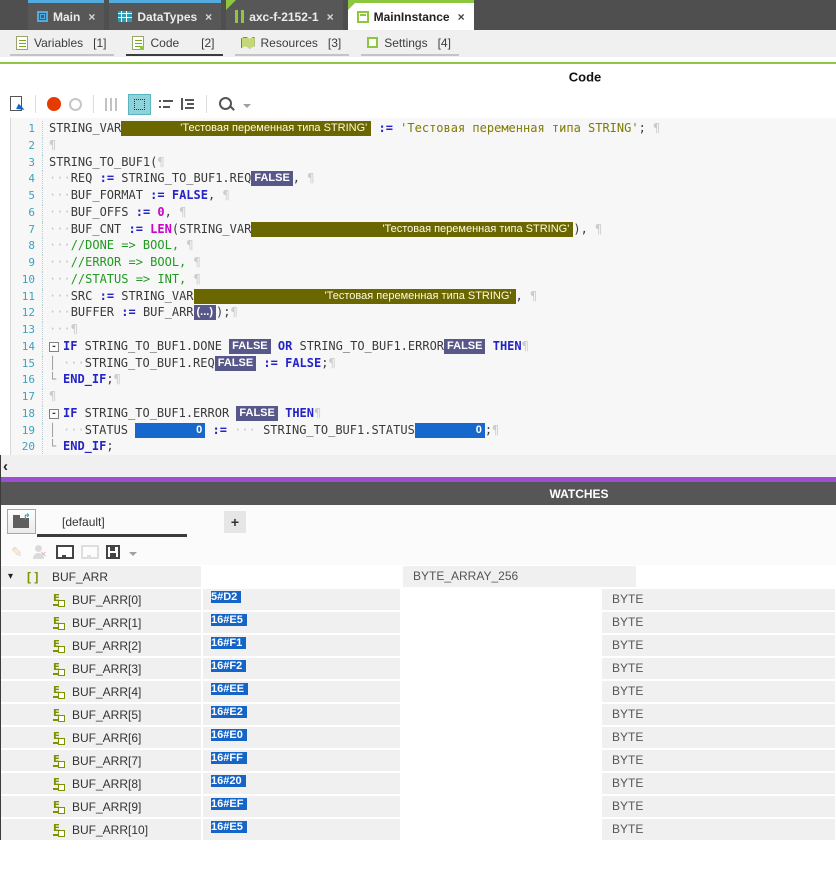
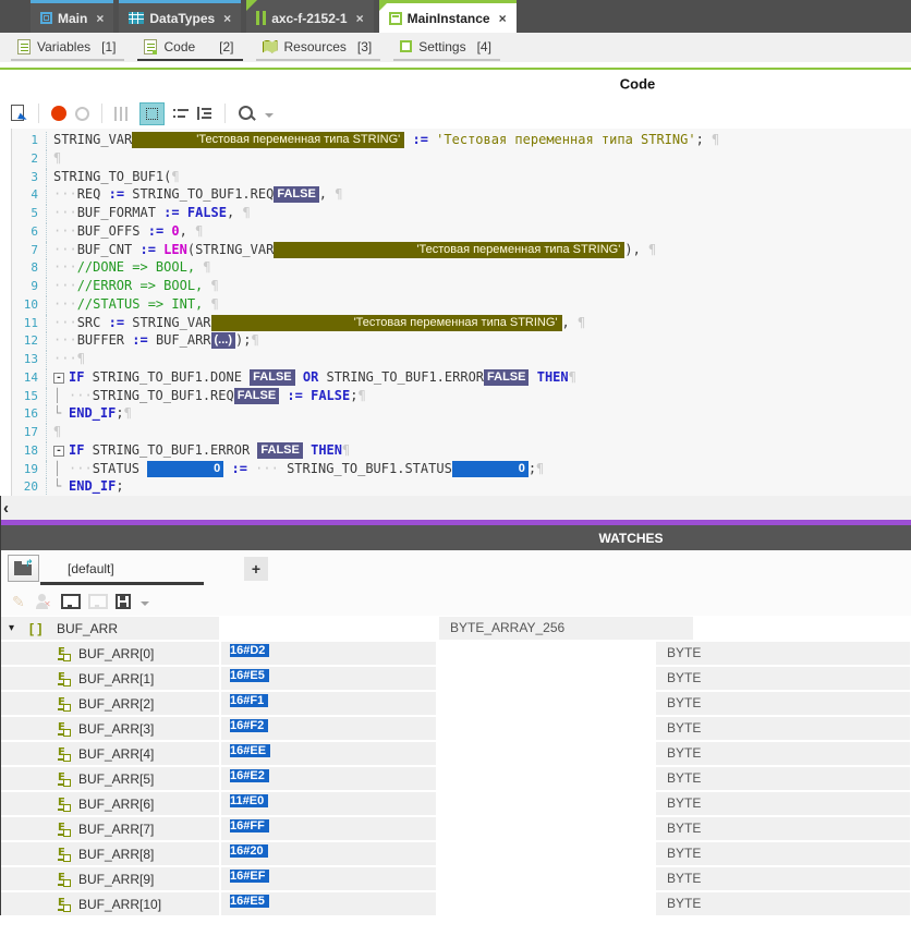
  Main
  ×
  DataTypes
  ×
  axc-f-2152-1
  ×
  MainInstance
  ×
  Variables
  [1]
  Code
  [2]
  Resources
  [3]
  Settings
  [4]
  Code
  1 STRING_VAR 'Тестовая переменная типа STRING' := 'Тестовая переменная типа STRING'; ¶
  2 ¶
  3 STRING_TO_BUF1(¶
  4 ···REQ := STRING_TO_BUF1.REQ FALSE , ¶
  5 ···BUF_FORMAT := FALSE, ¶
  6 ···BUF_OFFS := 0, ¶
  7 ···BUF_CNT := LEN(STRING_VAR 'Тестовая переменная типа STRING' ), ¶
  8 ···//DONE => BOOL, ¶
  9 ···//ERROR => BOOL, ¶
  10 ···//STATUS => INT, ¶
  11 ···SRC := STRING_VAR 'Тестовая переменная типа STRING' , ¶
  12 ···BUFFER := BUF_ARR (...) );¶
  13 ···¶
  14 - IF STRING_TO_BUF1.DONE FALSE OR STRING_TO_BUF1.ERROR FALSE THEN¶
  15 │ ···STRING_TO_BUF1.REQ FALSE := FALSE;¶
  16 └ END_IF;¶
  17 ¶
  18 - IF STRING_TO_BUF1.ERROR FALSE THEN¶
  19 │ ···STATUS 0 := ··· STRING_TO_BUF1.STATUS 0 ;¶
  20 └ END_IF;
  ‹
  WATCHES
  ↱
  [default]
  +
  ✎
  ✕
  ◢
  ◢
  ▾
  BUF_ARR
  BYTE_ARRAY_256
  BUF_ARR[0]
- 5#D2
+ 16#D2
  BYTE
  BUF_ARR[1]
  16#E5
  BYTE
  BUF_ARR[2]
  16#F1
  BYTE
  BUF_ARR[3]
  16#F2
  BYTE
  BUF_ARR[4]
  16#EE
  BYTE
  BUF_ARR[5]
  16#E2
  BYTE
  BUF_ARR[6]
- 16#E0
+ 11#E0
  BYTE
  BUF_ARR[7]
  16#FF
  BYTE
  BUF_ARR[8]
  16#20
  BYTE
  BUF_ARR[9]
  16#EF
  BYTE
  BUF_ARR[10]
  16#E5
  BYTE
